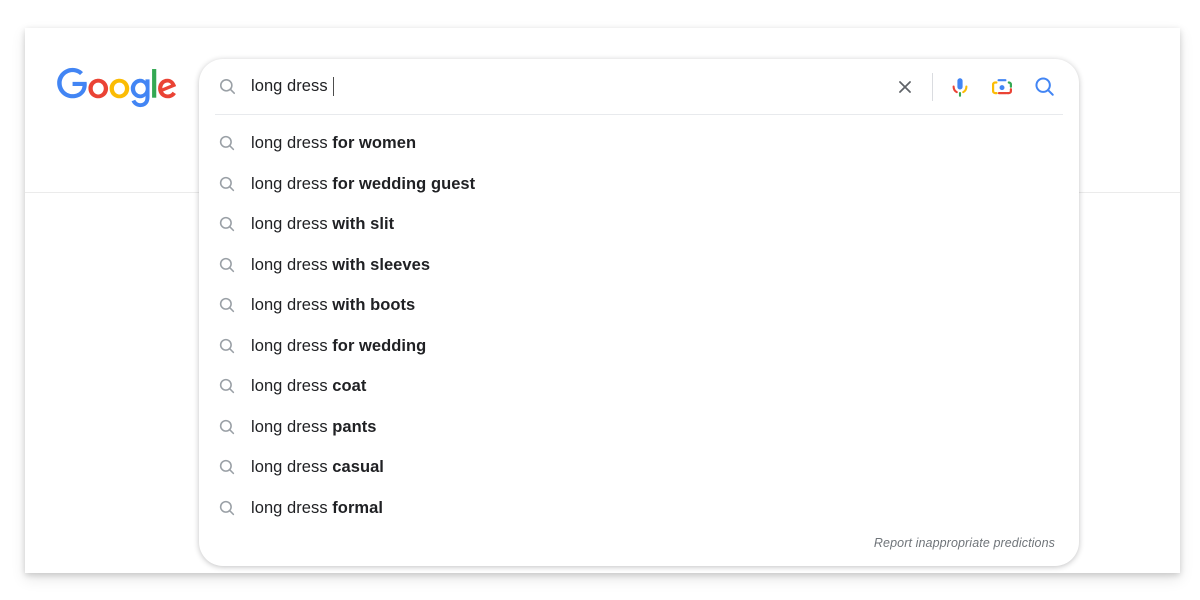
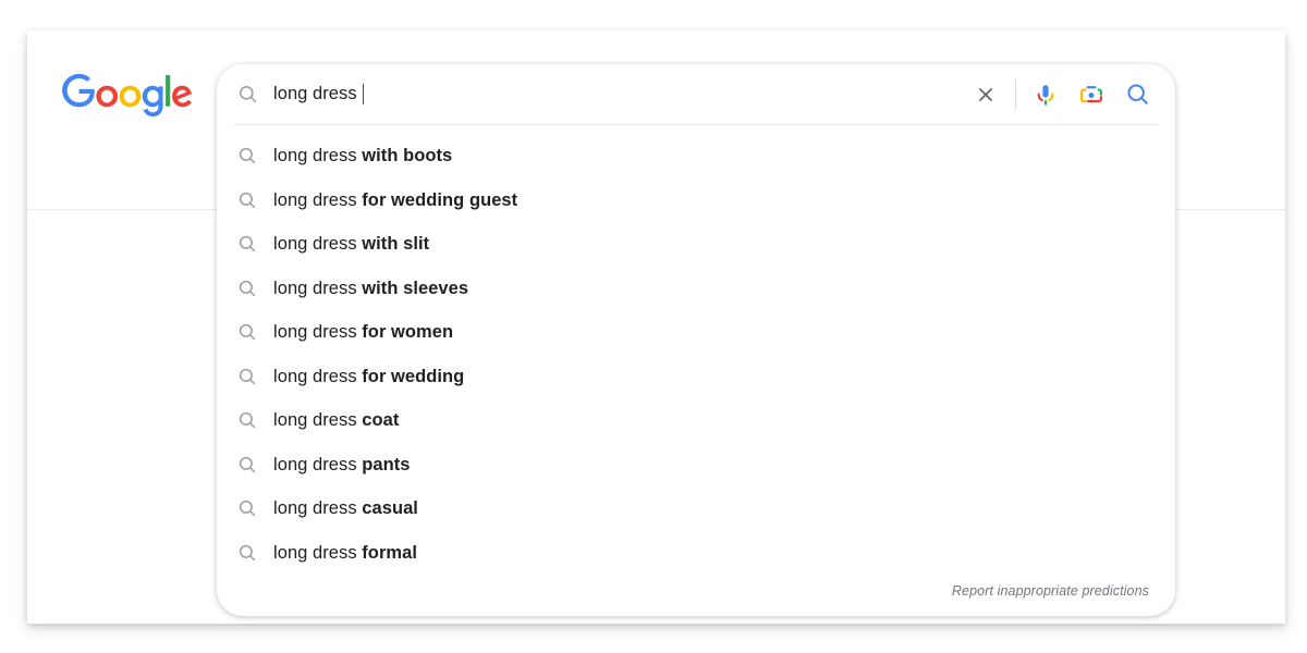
  long dress
- long dress for women
+ long dress with boots
  long dress for wedding guest
  long dress with slit
  long dress with sleeves
- long dress with boots
+ long dress for women
  long dress for wedding
  long dress coat
  long dress pants
  long dress casual
  long dress formal
  Report inappropriate predictions
